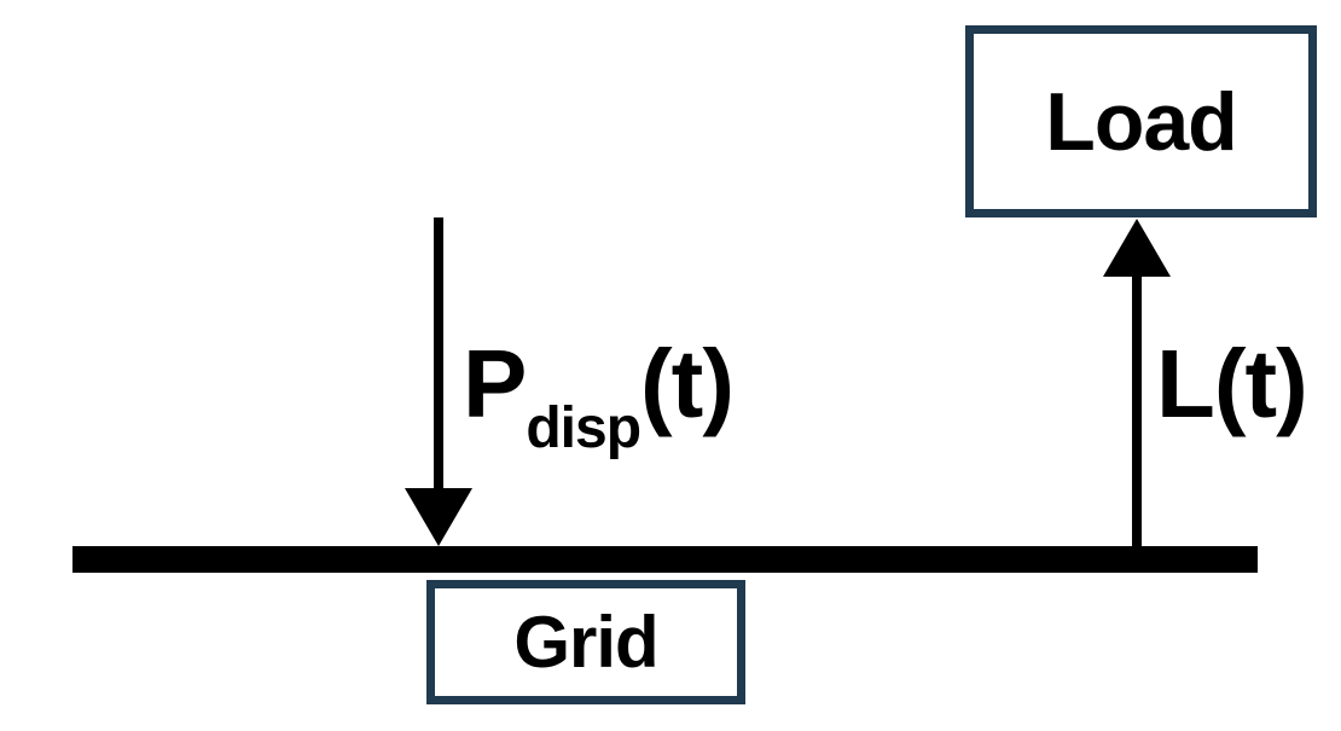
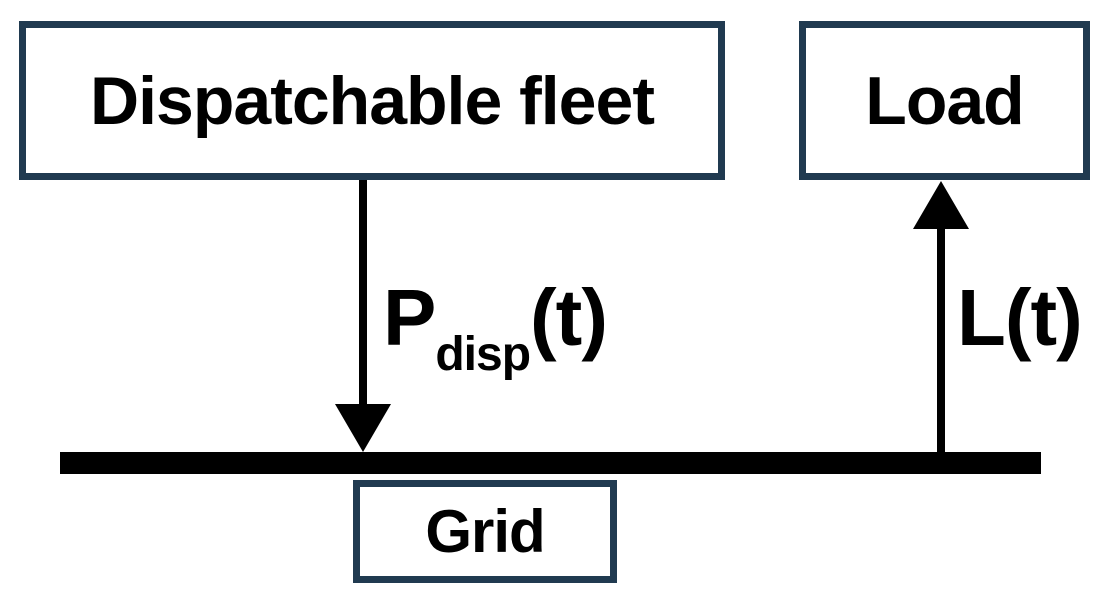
+ Dispatchable fleet
  Load
  Grid
  Pdisp(t)
  L(t)
